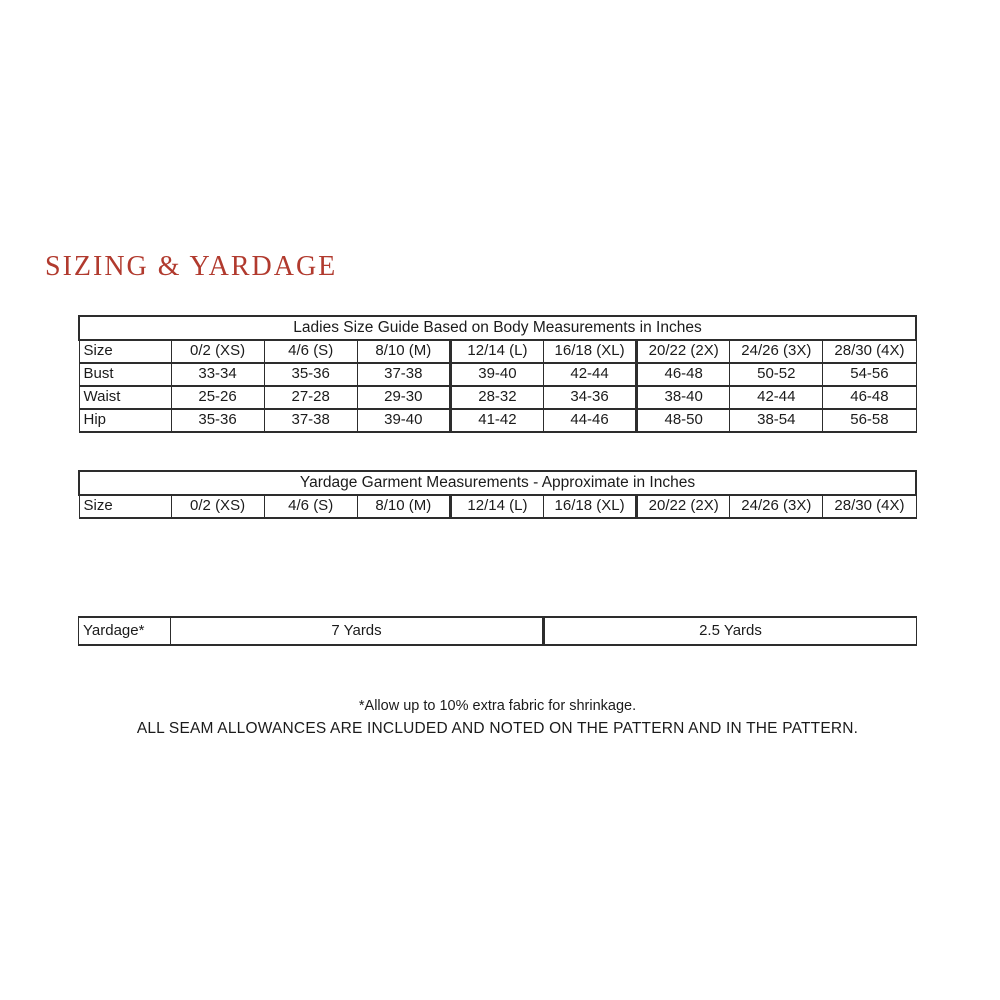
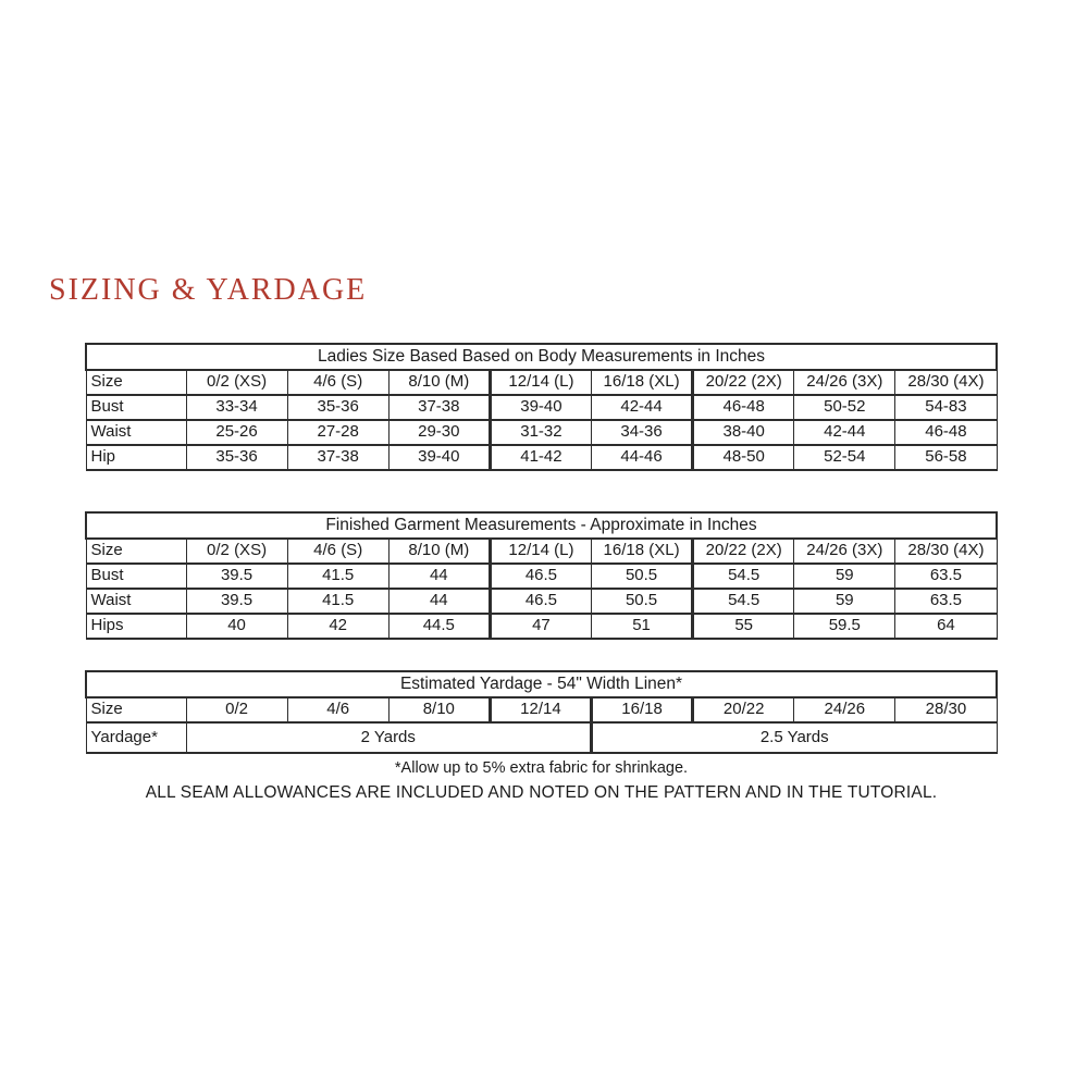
  SIZING & YARDAGE
- Ladies Size Guide Based on Body Measurements in Inches
+ Ladies Size Based Based on Body Measurements in Inches
  Size	0/2 (XS)	4/6 (S)	8/10 (M)	12/14 (L)	16/18 (XL)	20/22 (2X)	24/26 (3X)	28/30 (4X)
- Bust	33-34	35-36	37-38	39-40	42-44	46-48	50-52	54-56
+ Bust	33-34	35-36	37-38	39-40	42-44	46-48	50-52	54-83
- Waist	25-26	27-28	29-30	28-32	34-36	38-40	42-44	46-48
+ Waist	25-26	27-28	29-30	31-32	34-36	38-40	42-44	46-48
- Hip	35-36	37-38	39-40	41-42	44-46	48-50	38-54	56-58
+ Hip	35-36	37-38	39-40	41-42	44-46	48-50	52-54	56-58
- Yardage Garment Measurements - Approximate in Inches
+ Finished Garment Measurements - Approximate in Inches
  Size	0/2 (XS)	4/6 (S)	8/10 (M)	12/14 (L)	16/18 (XL)	20/22 (2X)	24/26 (3X)	28/30 (4X)
+ Bust	39.5	41.5	44	46.5	50.5	54.5	59	63.5
+ Waist	39.5	41.5	44	46.5	50.5	54.5	59	63.5
+ Hips	40	42	44.5	47	51	55	59.5	64
+ Estimated Yardage - 54" Width Linen*
+ Size	0/2	4/6	8/10	12/14	16/18	20/22	24/26	28/30
- Yardage*	7 Yards	2.5 Yards
+ Yardage*	2 Yards	2.5 Yards
- *Allow up to 10% extra fabric for shrinkage.
+ *Allow up to 5% extra fabric for shrinkage.
- ALL SEAM ALLOWANCES ARE INCLUDED AND NOTED ON THE PATTERN AND IN THE PATTERN.
+ ALL SEAM ALLOWANCES ARE INCLUDED AND NOTED ON THE PATTERN AND IN THE TUTORIAL.
